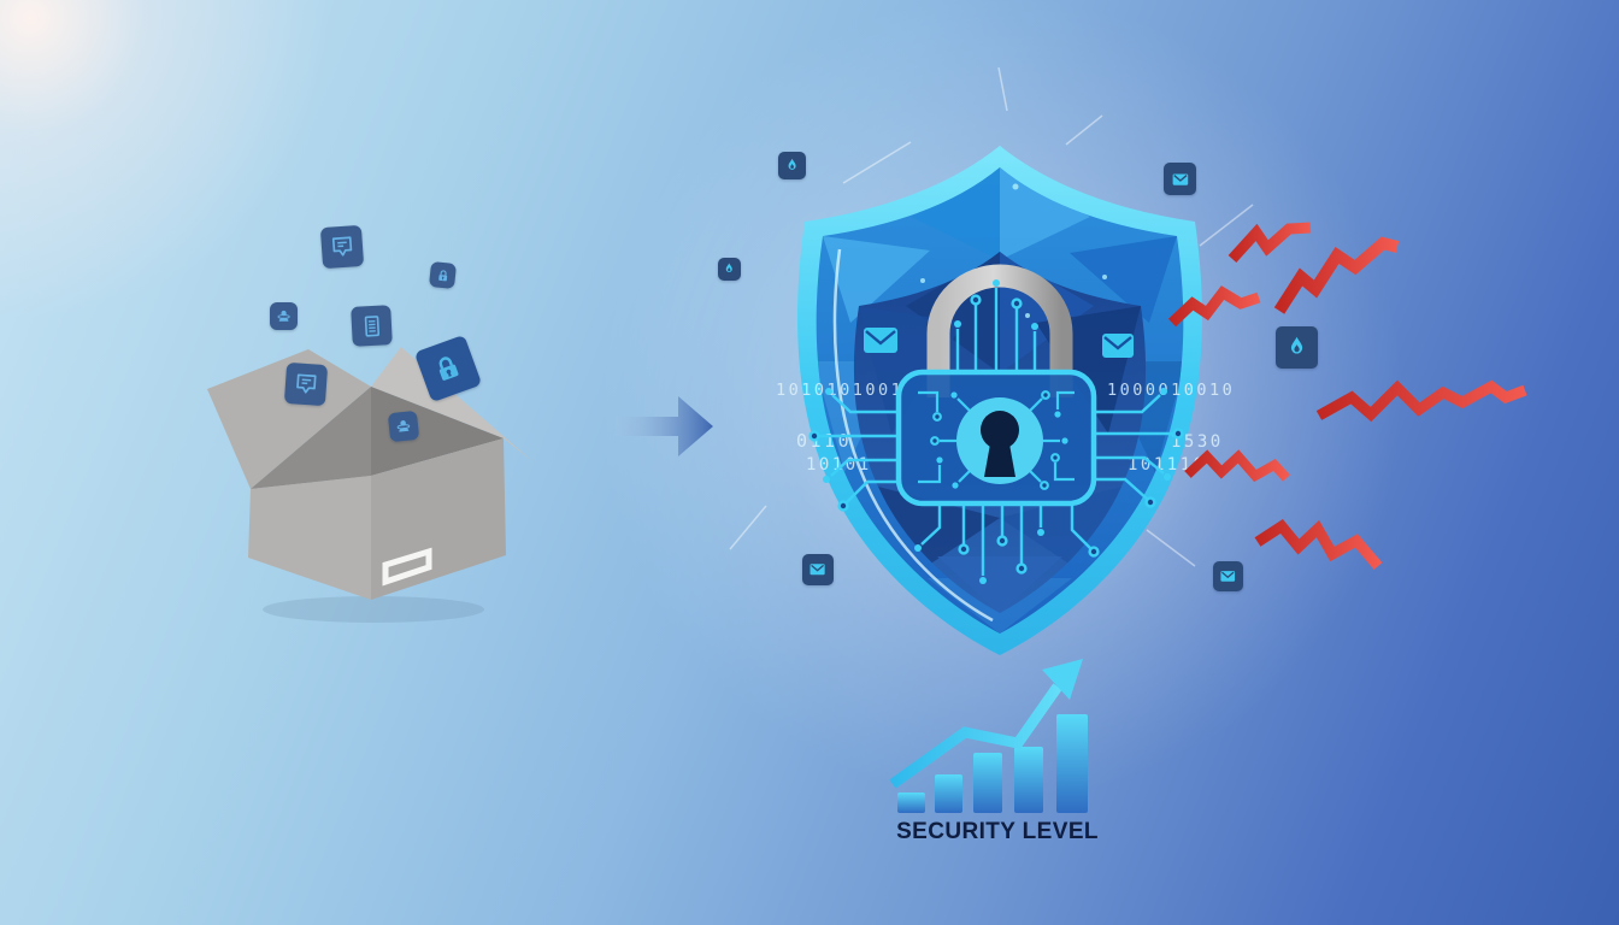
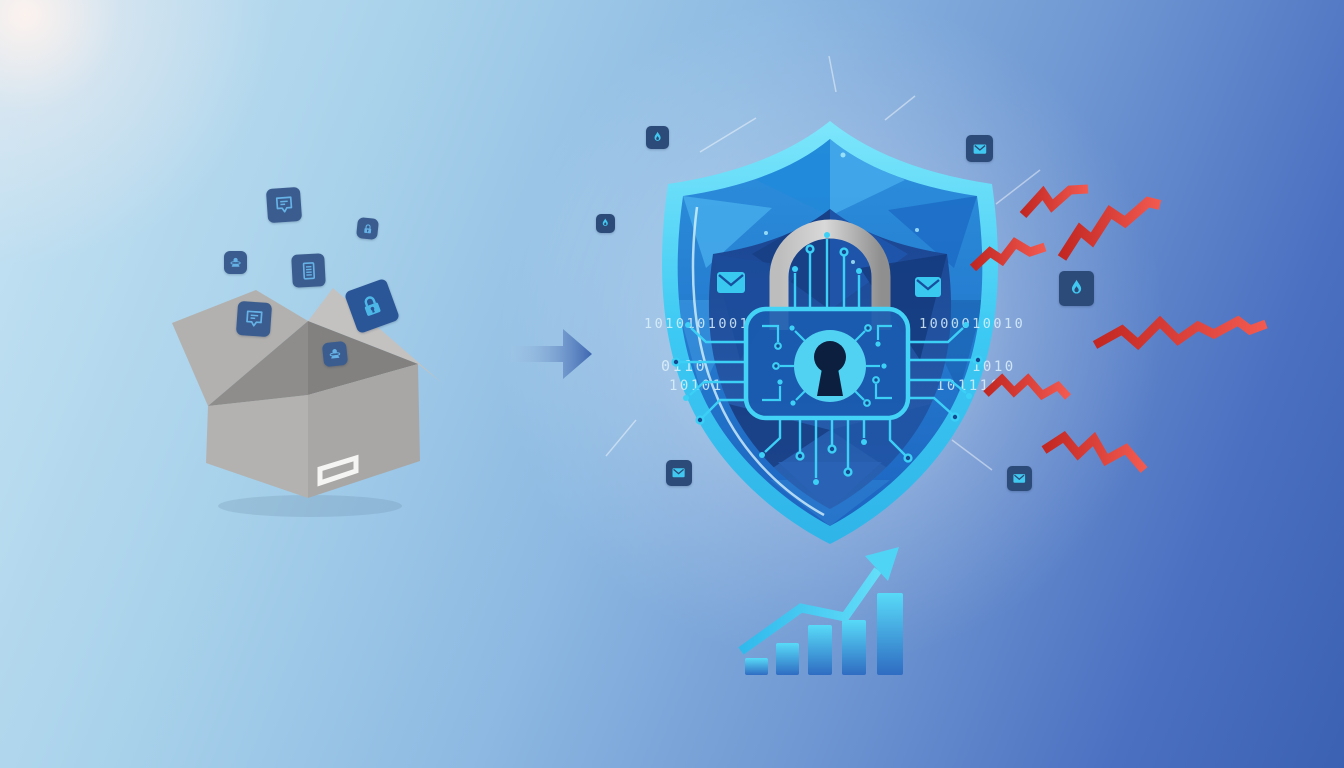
  101010100
  0110
  10101
  100010010
- 1530
+ 1010
  10111
- SECURITY LEVEL
